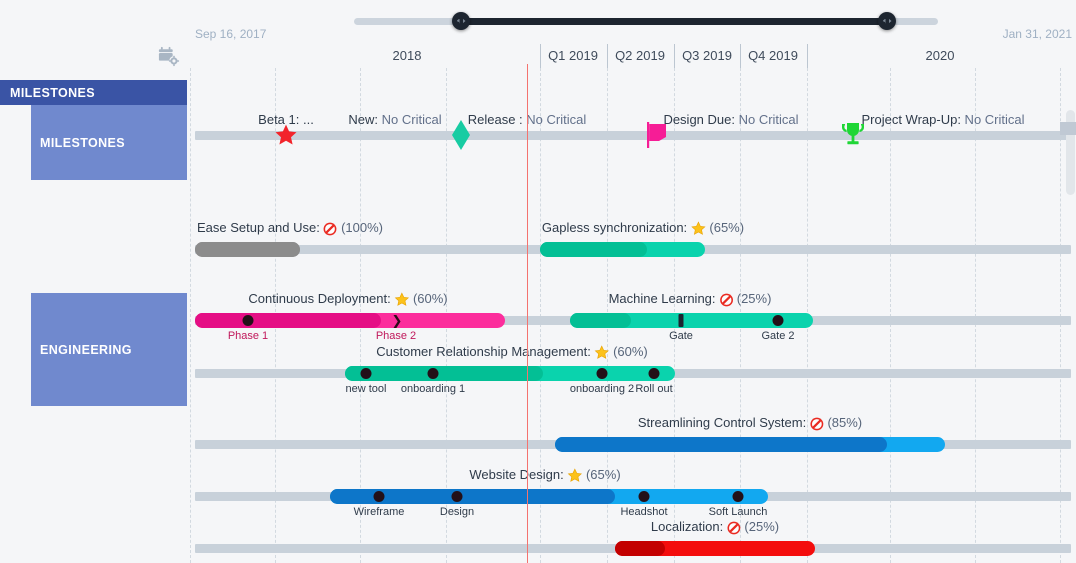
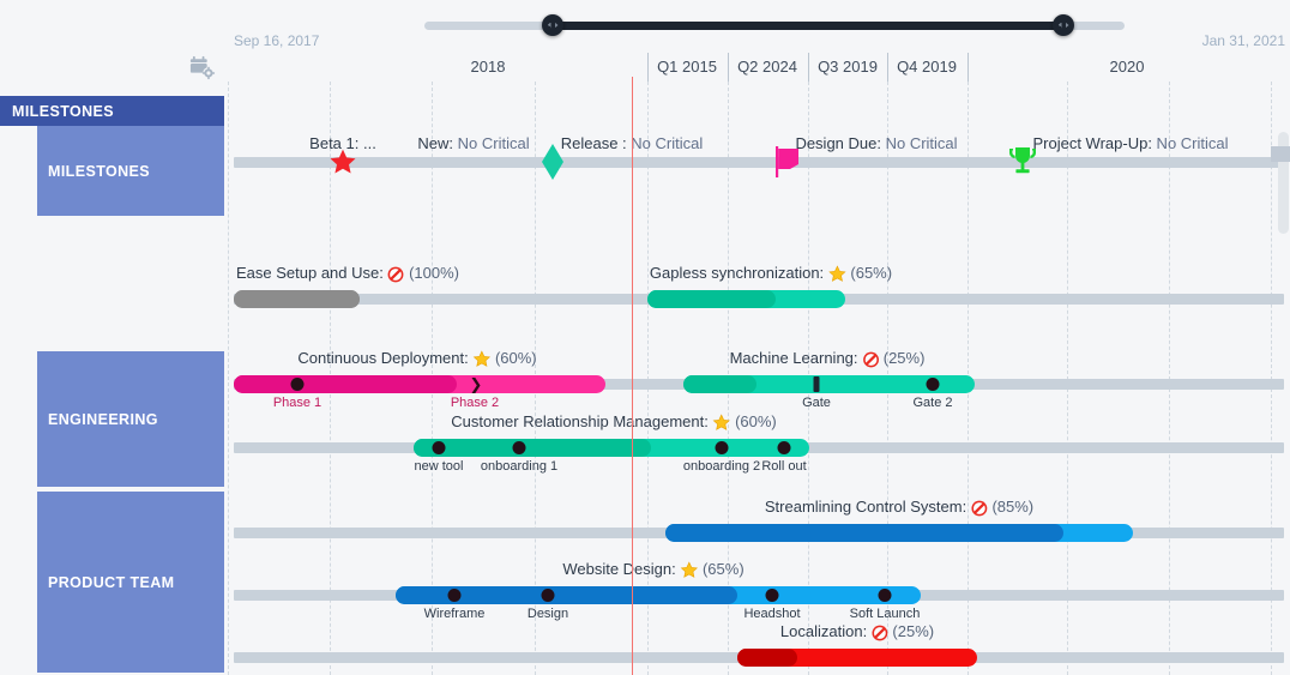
  MILESTONES
  MILESTONES
  ENGINEERING
+ PRODUCT TEAM
  Sep 16, 2017
  Jan 31, 2021
  2018
- Q1 2019
+ Q1 2015
- Q2 2019
+ Q2 2024
  Q3 2019
  Q4 2019
  2020
  Beta 1: ...
  New: No Critical
  Release : No Critical
  Design Due: No Critical
  Project Wrap-Up: No Critical
  Ease Setup and Use: (100%)
  Gapless synchronization: (65%)
  Continuous Deployment: (60%)
  ❯
  Phase 1
  Phase 2
  Machine Learning: (25%)
  Gate
  Gate 2
  Customer Relationship Management: (60%)
  new tool
  onboarding 1
  onboarding 2
  Roll out
  Streamlining Control System: (85%)
  Website Design: (65%)
  Wireframe
  Design
  Headshot
  Soft Launch
  Localization: (25%)
